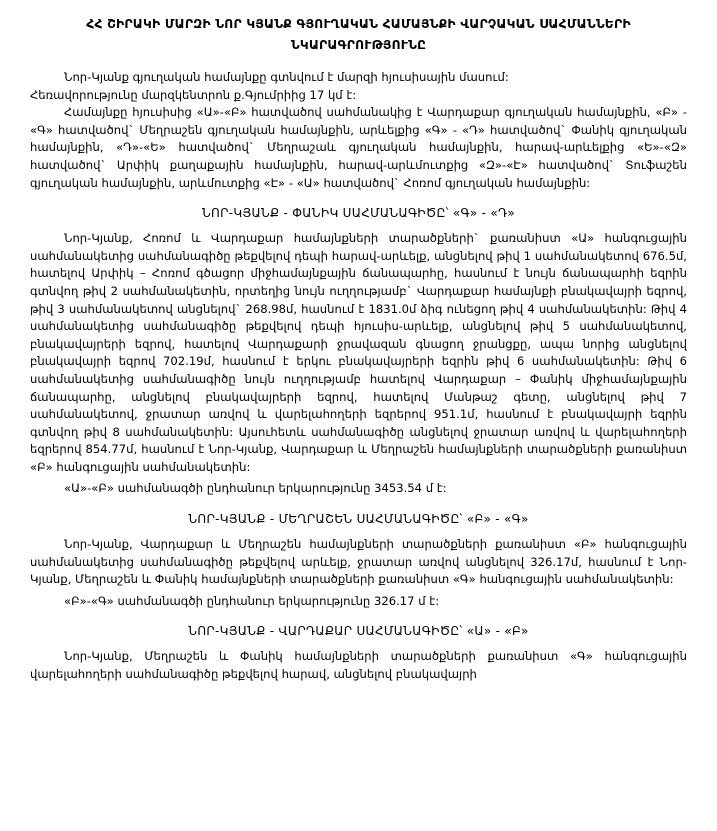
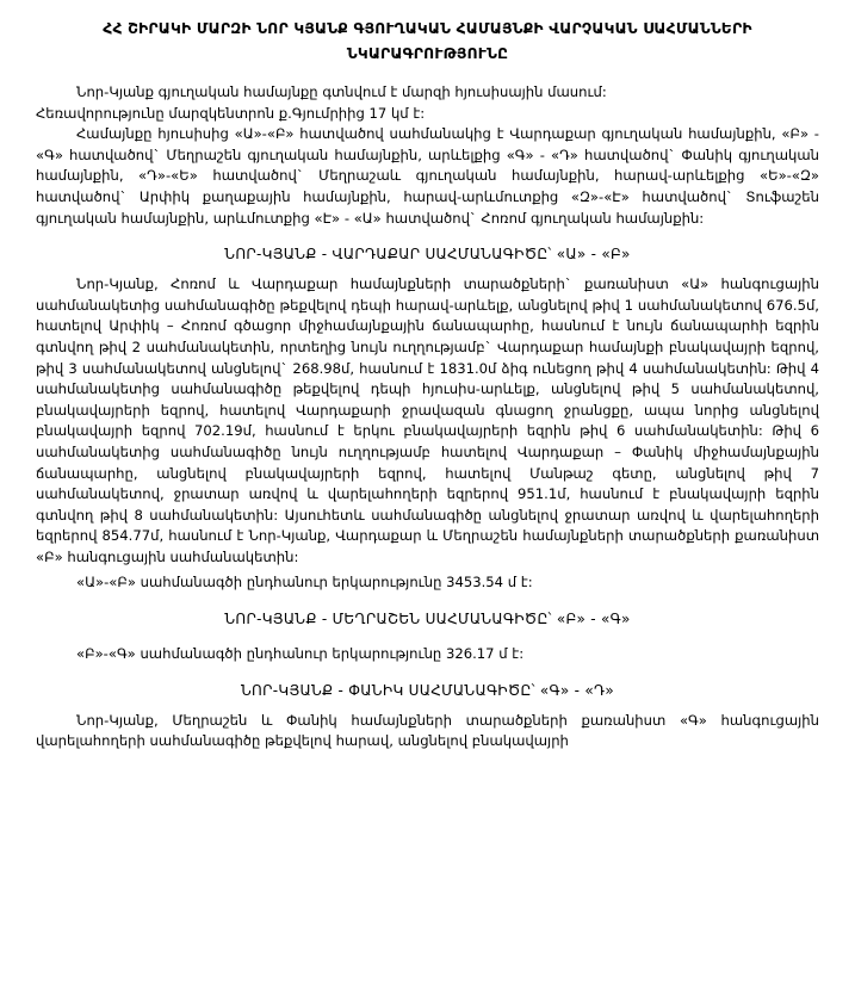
  ՀՀ ՇԻՐԱԿԻ ՄԱՐԶԻ ՆՈՐ ԿՅԱՆՔ ԳՅՈՒՂԱԿԱՆ ՀԱՄԱՅՆՔԻ ՎԱՐՉԱԿԱՆ ՍԱՀՄԱՆՆԵՐԻ
  ՆԿԱՐԱԳՐՈՒԹՅՈՒՆԸ
  Նոր-Կյանք գյուղական համայնքը գտնվում է մարզի հյուսիսային մասում:
  Հեռավորությունը մարզկենտրոն ք.Գյումրիից 17 կմ է:
  Համայնքը հյուսիսից «Ա»-«Բ» հատվածով սահմանակից է Վարդաքար գյուղական համայնքին, «Բ» - «Գ» հատվածով` Մեղրաշեն գյուղական համայնքին, արևելքից «Գ» - «Դ» հատվածով` Փանիկ գյուղական համայնքին, «Դ»-«Ե» հատվածով` Մեղրաշաև գյուղական համայնքին, հարավ-արևելքից «Ե»-«Զ» հատվածով` Արփիկ քաղաքային համայնքին, հարավ-արևմուտքից «Զ»-«Է» հատվածով` Տուֆաշեն գյուղական համայնքին, արևմուտքից «Է» - «Ա» հատվածով` Հոռոմ գյուղական համայնքին:
- ՆՈՐ-ԿՅԱՆՔ - ՓԱՆԻԿ ՍԱՀՄԱՆԱԳԻԾԸ՝ «Գ» - «Դ»
+ ՆՈՐ-ԿՅԱՆՔ - ՎԱՐԴԱՔԱՐ ՍԱՀՄԱՆԱԳԻԾԸ՝ «Ա» - «Բ»
  Նոր-Կյանք, Հոռոմ և Վարդաքար համայնքների տարածքների` քառանիստ «Ա» հանգուցային սահմանակետից սահմանագիծը թեքվելով դեպի հարավ-արևելք, անցնելով թիվ 1 սահմանակետով 676.5մ, հատելով Արփիկ – Հոռոմ գծացոր միջհամայնքային ճանապարհը, հասնում է նույն ճանապարհի եզրին գտնվող թիվ 2 սահմանակետին, որտեղից նույն ուղղությամբ` Վարդաքար համայնքի բնակավայրի եզրով, թիվ 3 սահմանակետով անցնելով` 268.98մ, հասնում է 1831.0մ ձիգ ունեցող թիվ 4 սահմանակետին: Թիվ 4 սահմանակետից սահմանագիծը թեքվելով դեպի հյուսիս-արևելք, անցնելով թիվ 5 սահմանակետով, բնակավայրերի եզրով, հատելով Վարդաքարի ջրավազան գնացող ջրանցքը, ապա նորից անցնելով բնակավայրի եզրով 702.19մ, հասնում է երկու բնակավայրերի եզրին թիվ 6 սահմանակետին: Թիվ 6 սահմանակետից սահմանագիծը նույն ուղղությամբ հատելով Վարդաքար – Փանիկ միջհամայնքային ճանապարհը, անցնելով բնակավայրերի եզրով, հատելով Մանթաշ գետը, անցնելով թիվ 7 սահմանակետով, ջրատար առվով և վարելահողերի եզրերով 951.1մ, հասնում է բնակավայրի եզրին գտնվող թիվ 8 սահմանակետին: Այսուհետև սահմանագիծը անցնելով ջրատար առվով և վարելահողերի եզրերով 854.77մ, հասնում է Նոր-Կյանք, Վարդաքար և Մեղրաշեն համայնքների տարածքների քառանիստ «Բ» հանգուցային սահմանակետին:
  «Ա»-«Բ» սահմանագծի ընդհանուր երկարությունը 3453.54 մ է:
  ՆՈՐ-ԿՅԱՆՔ - ՄԵՂՐԱՇԵՆ ՍԱՀՄԱՆԱԳԻԾԸ՝ «Բ» - «Գ»
- Նոր-Կյանք, Վարդաքար և Մեղրաշեն համայնքների տարածքների քառանիստ «Բ» հանգուցային սահմանակետից սահմանագիծը թեքվելով արևելք, ջրատար առվով անցնելով 326.17մ, հասնում է Նոր-Կյանք, Մեղրաշեն և Փանիկ համայնքների տարածքների քառանիստ «Գ» հանգուցային սահմանակետին:
  «Բ»-«Գ» սահմանագծի ընդհանուր երկարությունը 326.17 մ է:
- ՆՈՐ-ԿՅԱՆՔ - ՎԱՐԴԱՔԱՐ ՍԱՀՄԱՆԱԳԻԾԸ՝ «Ա» - «Բ»
+ ՆՈՐ-ԿՅԱՆՔ - ՓԱՆԻԿ ՍԱՀՄԱՆԱԳԻԾԸ՝ «Գ» - «Դ»
  Նոր-Կյանք, Մեղրաշեն և Փանիկ համայնքների տարածքների քառանիստ «Գ» հանգուցային վարելահողերի սահմանագիծը թեքվելով հարավ, անցնելով բնակավայրի
